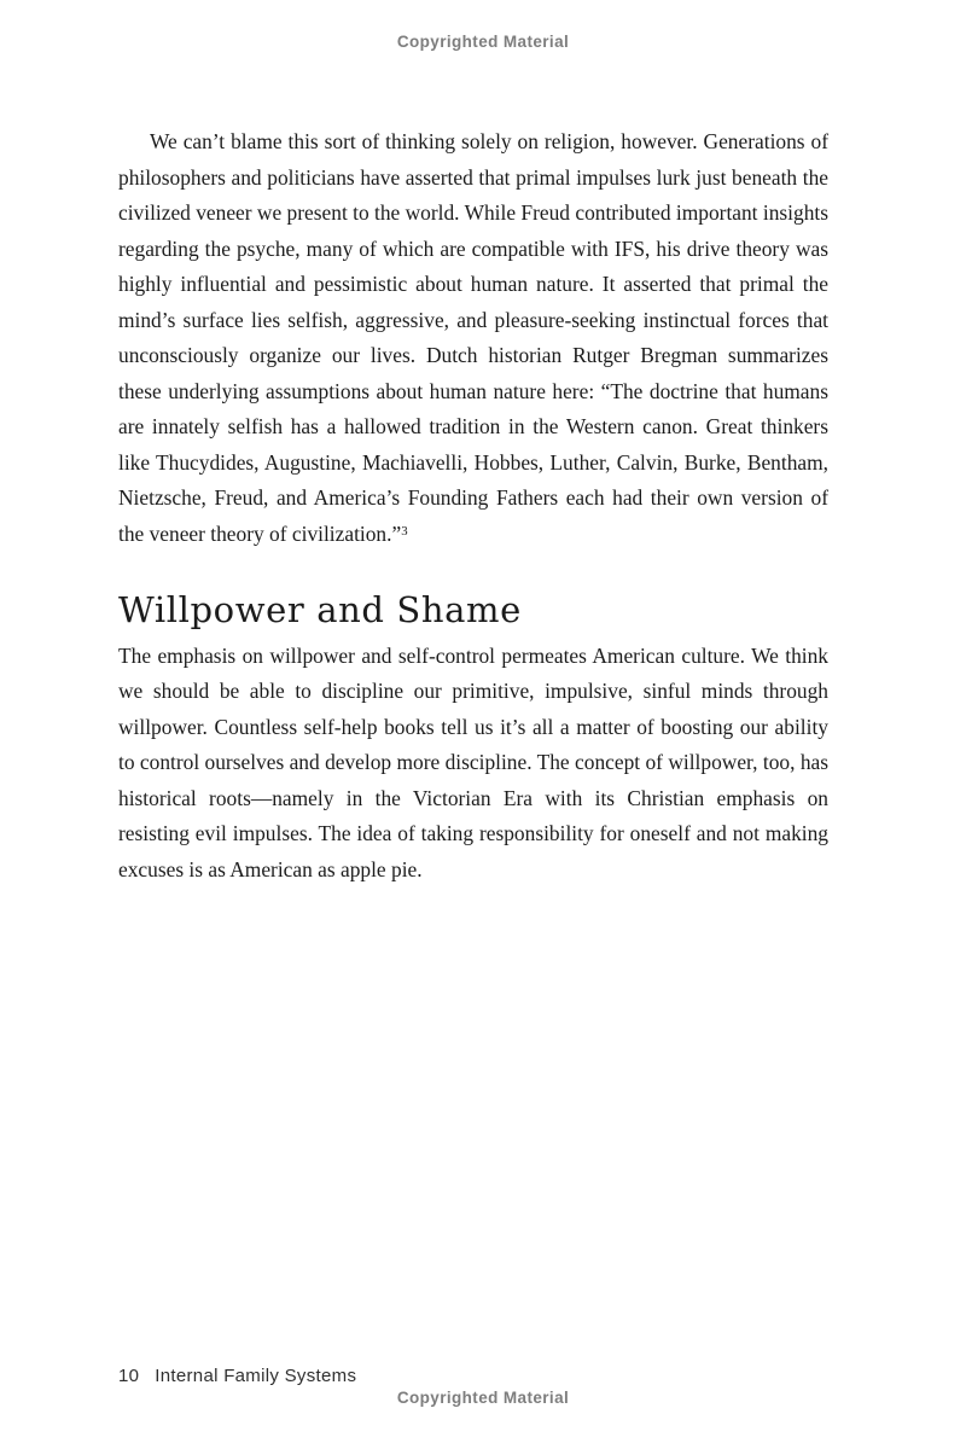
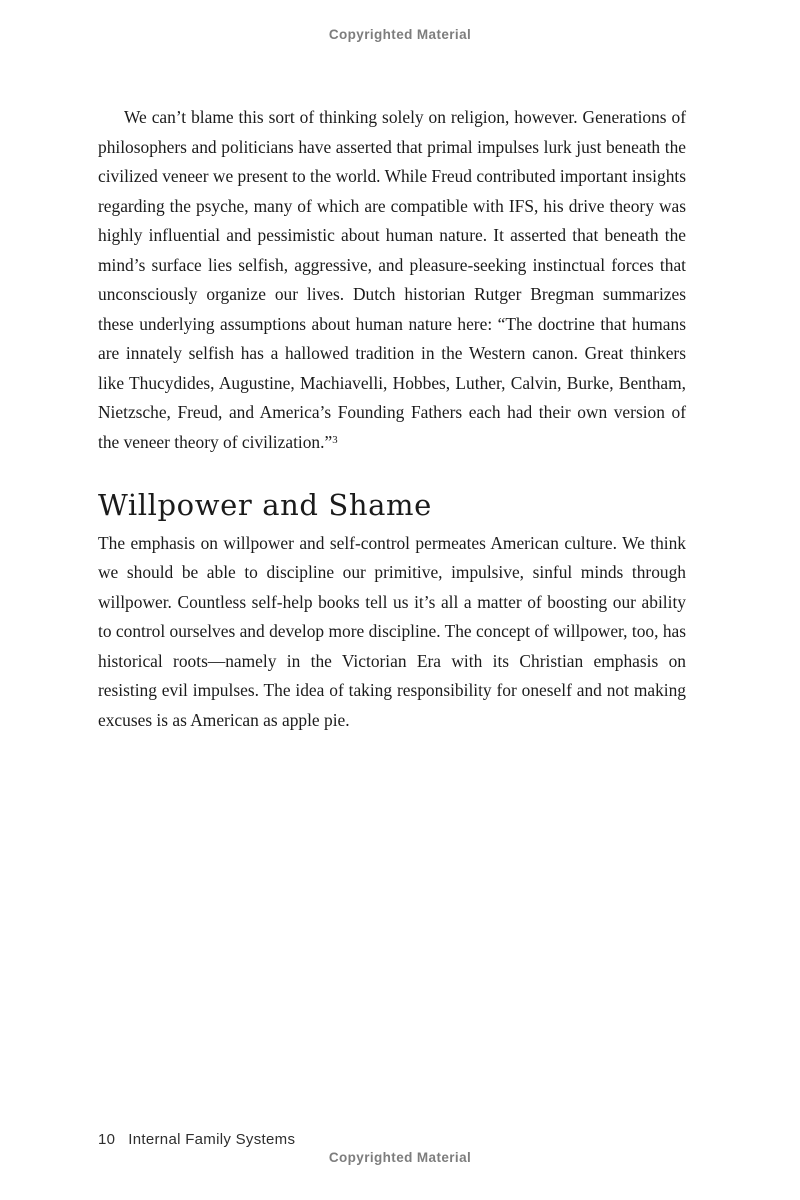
  Copyrighted Material
- We can’t blame this sort of thinking solely on religion, however. Generations of philosophers and politicians have asserted that primal impulses lurk just beneath the civilized veneer we present to the world. While Freud contributed important insights regarding the psyche, many of which are compatible with IFS, his drive theory was highly influential and pessimistic about human nature. It asserted that primal the mind’s surface lies selfish, aggressive, and pleasure-seeking instinctual forces that unconsciously organize our lives. Dutch historian Rutger Bregman summarizes these underlying assumptions about human nature here: “The doctrine that humans are innately selfish has a hallowed tradition in the Western canon. Great thinkers like Thucydides, Augustine, Machiavelli, Hobbes, Luther, Calvin, Burke, Bentham, Nietzsche, Freud, and America’s Founding Fathers each had their own version of the veneer theory of civilization.”3
+ We can’t blame this sort of thinking solely on religion, however. Generations of philosophers and politicians have asserted that primal impulses lurk just beneath the civilized veneer we present to the world. While Freud contributed important insights regarding the psyche, many of which are compatible with IFS, his drive theory was highly influential and pessimistic about human nature. It asserted that beneath the mind’s surface lies selfish, aggressive, and pleasure-seeking instinctual forces that unconsciously organize our lives. Dutch historian Rutger Bregman summarizes these underlying assumptions about human nature here: “The doctrine that humans are innately selfish has a hallowed tradition in the Western canon. Great thinkers like Thucydides, Augustine, Machiavelli, Hobbes, Luther, Calvin, Burke, Bentham, Nietzsche, Freud, and America’s Founding Fathers each had their own version of the veneer theory of civilization.”3
  Willpower and Shame
  The emphasis on willpower and self-control permeates American culture. We think we should be able to discipline our primitive, impulsive, sinful minds through willpower. Countless self-help books tell us it’s all a matter of boosting our ability to control ourselves and develop more discipline. The concept of willpower, too, has historical roots—namely in the Victorian Era with its Christian emphasis on resisting evil impulses. The idea of taking responsibility for oneself and not making excuses is as American as apple pie.
  10
  Internal Family Systems
  Copyrighted Material
